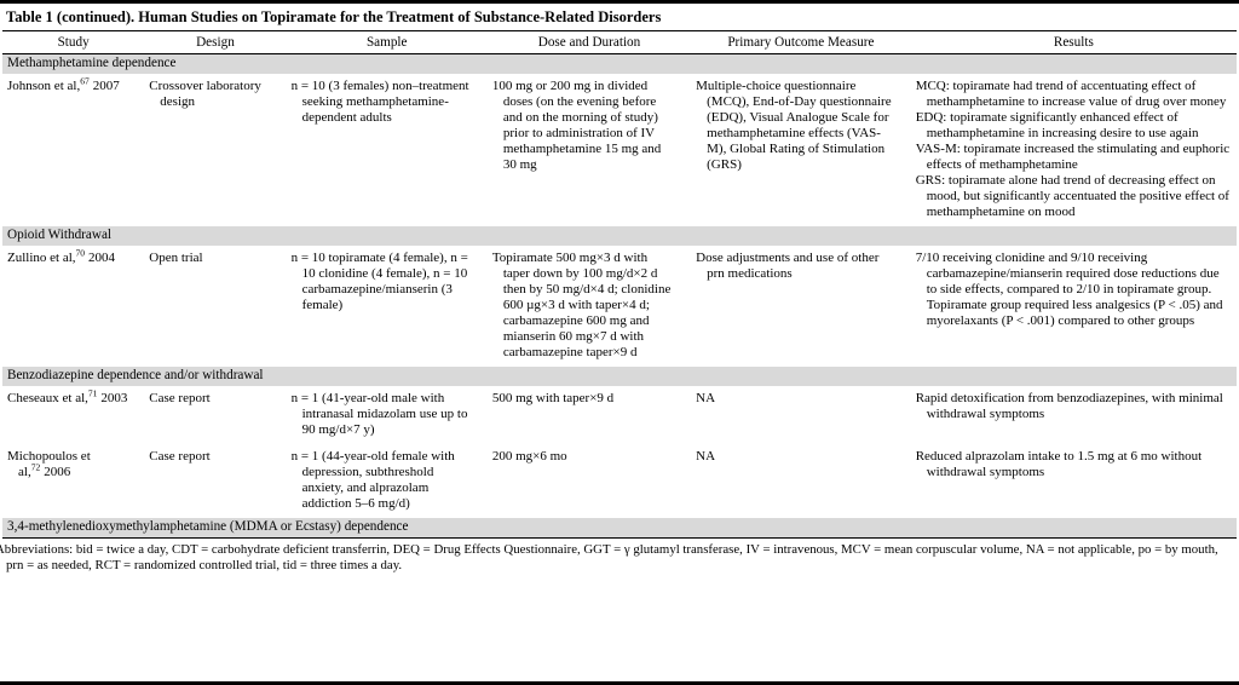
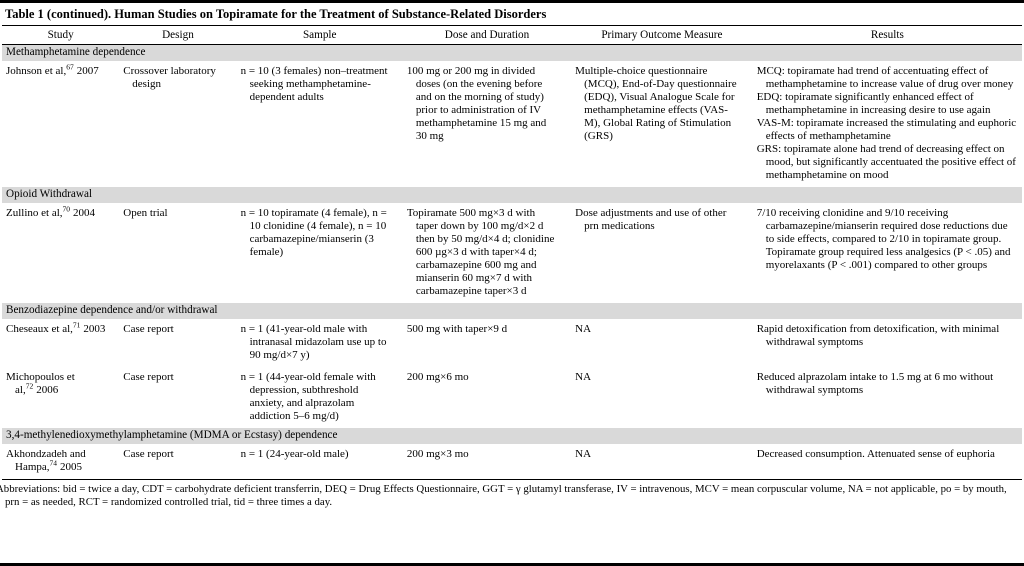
  Table 1 (continued). Human Studies on Topiramate for the Treatment of Substance-Related Disorders
  Study	Design	Sample	Dose and Duration	Primary Outcome Measure	Results
  Methamphetamine dependence
  Johnson et al,67 2007	Crossover laboratory design	n = 10 (3 females) non–treatment seeking methamphetamine-dependent adults	100 mg or 200 mg in divided doses (on the evening before and on the morning of study) prior to administration of IV methamphetamine 15 mg and 30 mg	Multiple-choice questionnaire (MCQ), End-of-Day questionnaire (EDQ), Visual Analogue Scale for methamphetamine effects (VAS-M), Global Rating of Stimulation (GRS)	MCQ: topiramate had trend of accentuating effect of methamphetamine to increase value of drug over moneyEDQ: topiramate significantly enhanced effect of methamphetamine in increasing desire to use againVAS-M: topiramate increased the stimulating and euphoric effects of methamphetamineGRS: topiramate alone had trend of decreasing effect on mood, but significantly accentuated the positive effect of methamphetamine on mood
  Opioid Withdrawal
- Zullino et al,70 2004	Open trial	n = 10 topiramate (4 female), n = 10 clonidine (4 female), n = 10 carbamazepine/mianserin (3 female)	Topiramate 500 mg×3 d with taper down by 100 mg/d×2 d then by 50 mg/d×4 d; clonidine 600 µg×3 d with taper×4 d; carbamazepine 600 mg and mianserin 60 mg×7 d with carbamazepine taper×9 d	Dose adjustments and use of other prn medications	7/10 receiving clonidine and 9/10 receiving carbamazepine/mianserin required dose reductions due to side effects, compared to 2/10 in topiramate group. Topiramate group required less analgesics (P < .05) and myorelaxants (P < .001) compared to other groups
+ Zullino et al,70 2004	Open trial	n = 10 topiramate (4 female), n = 10 clonidine (4 female), n = 10 carbamazepine/mianserin (3 female)	Topiramate 500 mg×3 d with taper down by 100 mg/d×2 d then by 50 mg/d×4 d; clonidine 600 µg×3 d with taper×4 d; carbamazepine 600 mg and mianserin 60 mg×7 d with carbamazepine taper×3 d	Dose adjustments and use of other prn medications	7/10 receiving clonidine and 9/10 receiving carbamazepine/mianserin required dose reductions due to side effects, compared to 2/10 in topiramate group. Topiramate group required less analgesics (P < .05) and myorelaxants (P < .001) compared to other groups
  Benzodiazepine dependence and/or withdrawal
- Cheseaux et al,71 2003	Case report	n = 1 (41-year-old male with intranasal midazolam use up to 90 mg/d×7 y)	500 mg with taper×9 d	NA	Rapid detoxification from benzodiazepines, with minimal withdrawal symptoms
+ Cheseaux et al,71 2003	Case report	n = 1 (41-year-old male with intranasal midazolam use up to 90 mg/d×7 y)	500 mg with taper×9 d	NA	Rapid detoxification from detoxification, with minimal withdrawal symptoms
  Michopoulos et al,72 2006	Case report	n = 1 (44-year-old female with depression, subthreshold anxiety, and alprazolam addiction 5–6 mg/d)	200 mg×6 mo	NA	Reduced alprazolam intake to 1.5 mg at 6 mo without withdrawal symptoms
  3,4-methylenedioxymethylamphetamine (MDMA or Ecstasy) dependence
+ Akhondzadeh and Hampa,74 2005	Case report	n = 1 (24-year-old male)	200 mg×3 mo	NA	Decreased consumption. Attenuated sense of euphoria
  bbreviations: bid = twice a day, CDT = carbohydrate deficient transferrin, DEQ = Drug Effects Questionnaire, GGT = γ glutamyl transferase, IV = intravenous, MCV = mean corpuscular volume, NA = not applicable, po = by mouth, prn = as needed, RCT = randomized controlled trial, tid = three times a day.
